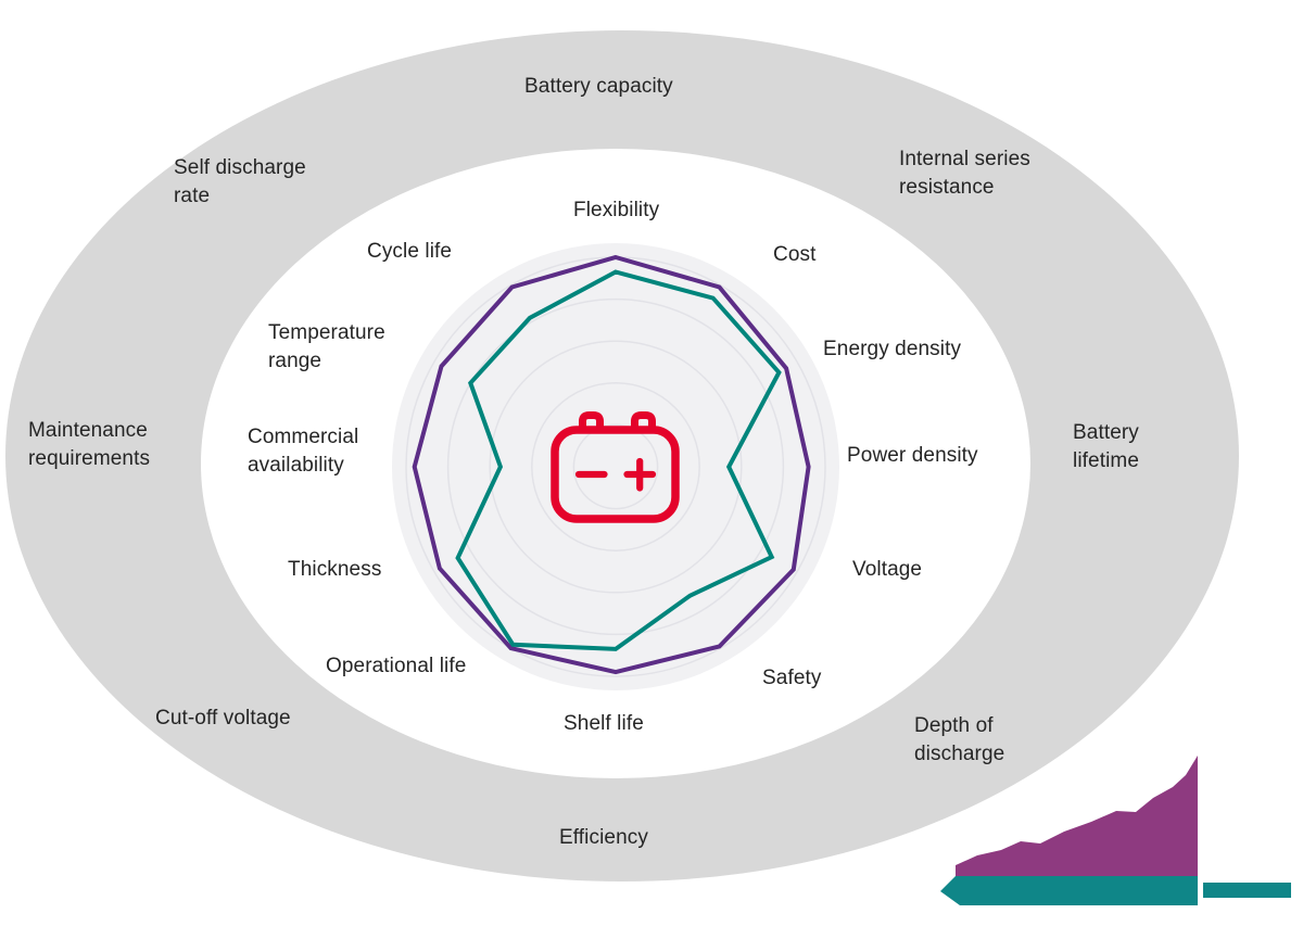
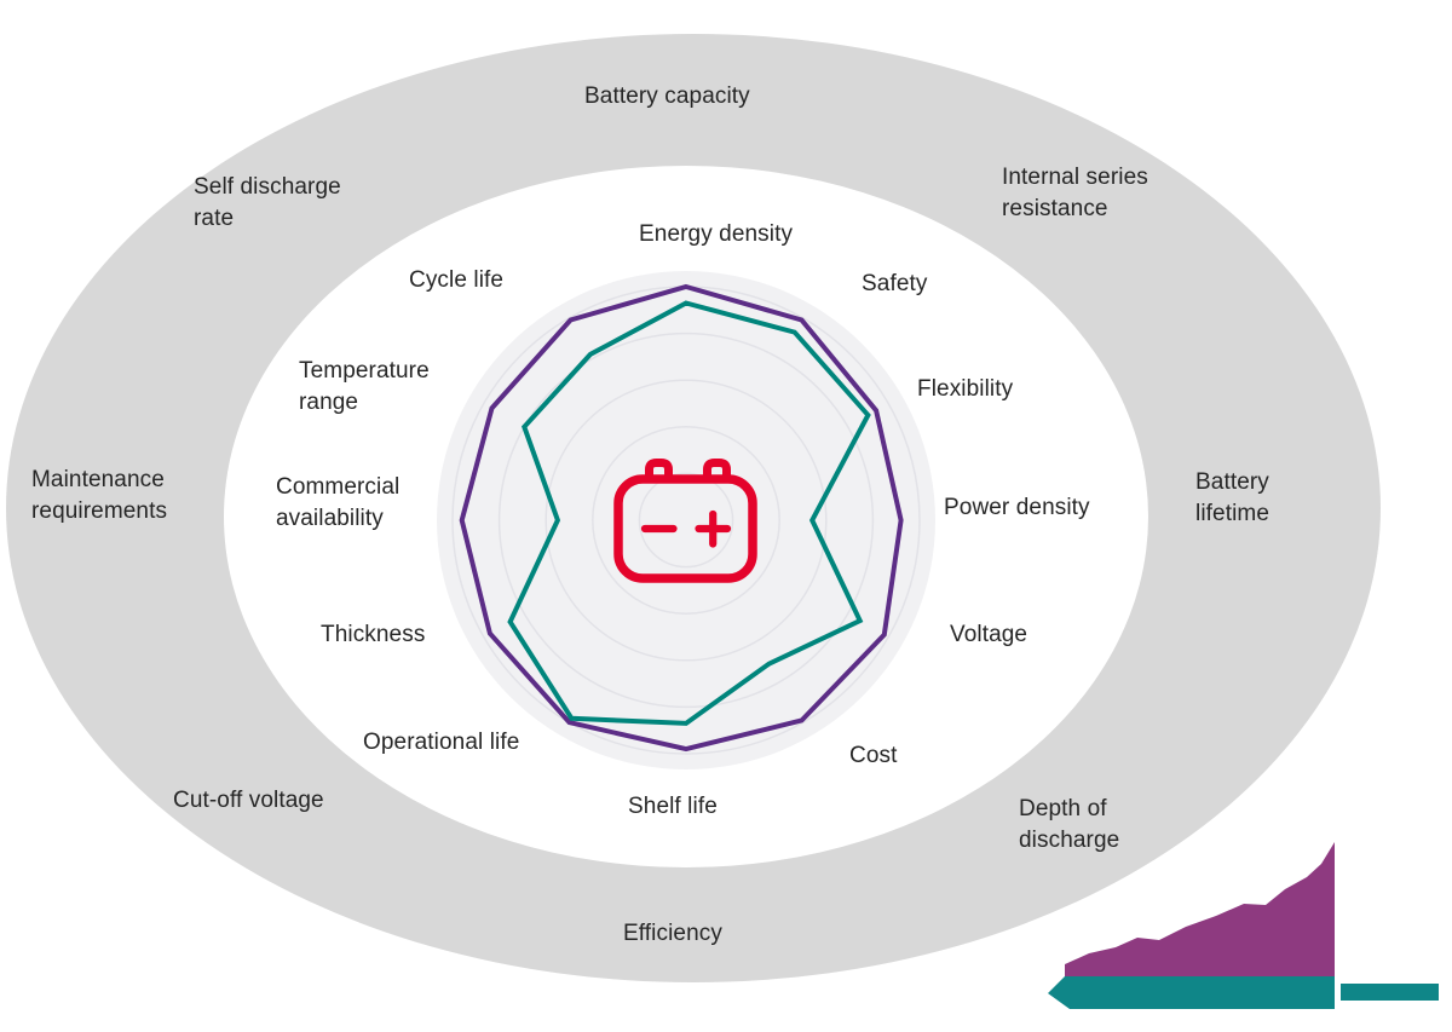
  Battery capacity
  Self discharge
  rate
  Internal series
  resistance
  Maintenance
  requirements
  Battery
  lifetime
  Cut-off voltage
  Depth of
  discharge
  Efficiency
- Flexibility
+ Energy density
- Cost
+ Safety
- Energy density
+ Flexibility
  Power density
  Voltage
- Safety
+ Cost
  Shelf life
  Operational life
  Thickness
  Commercial
  availability
  Temperature
  range
  Cycle life
